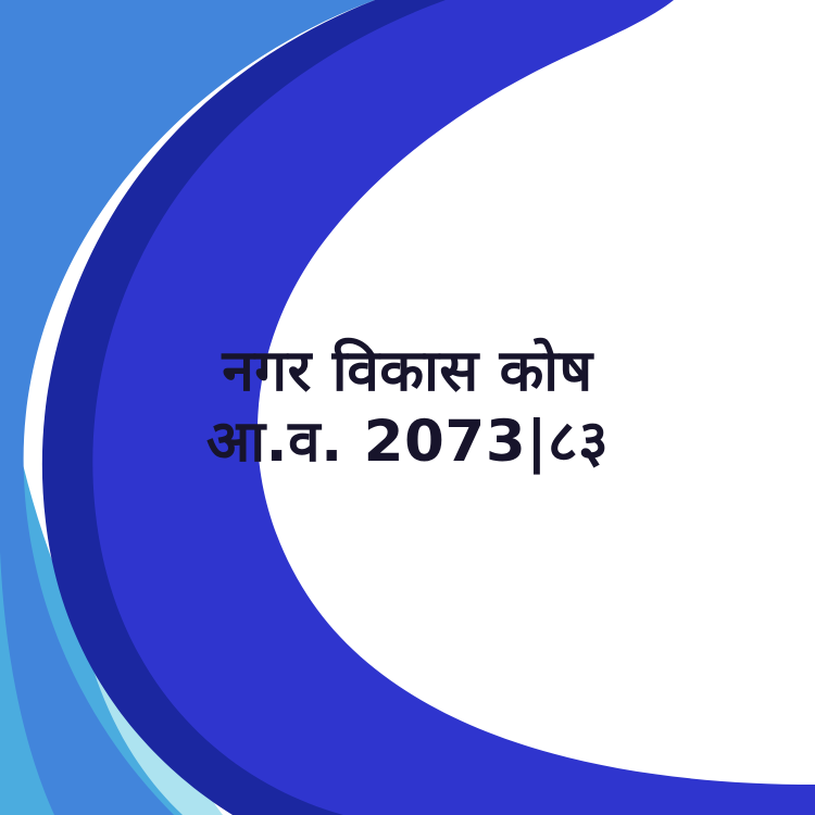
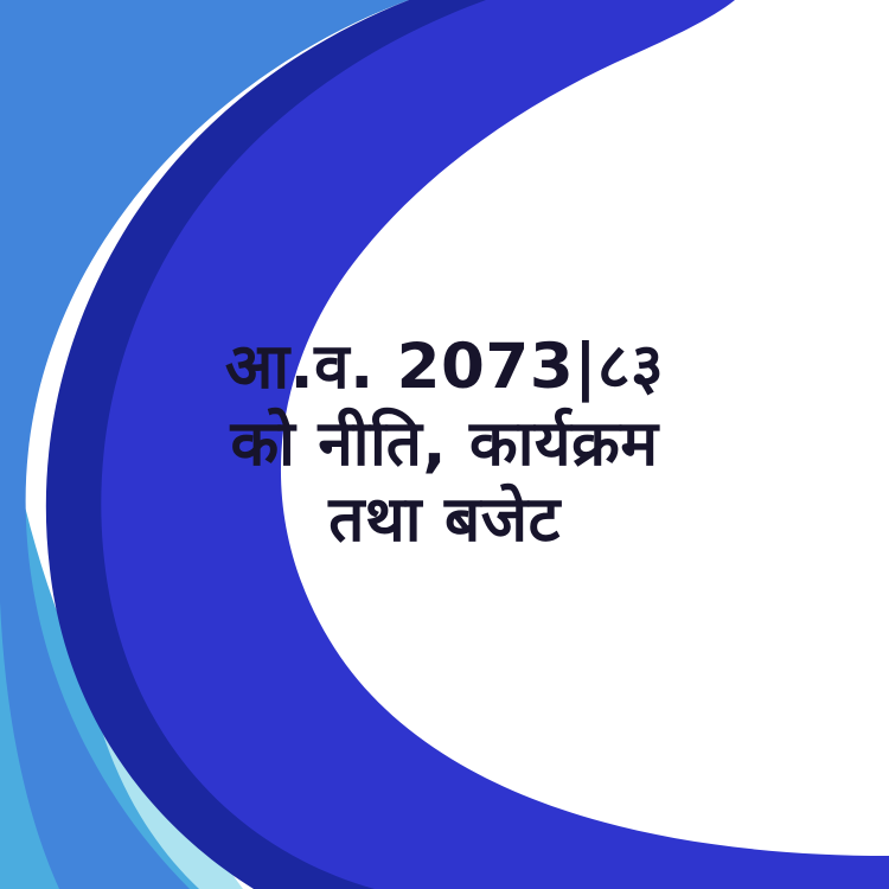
- नगर विकास कोष
  आ.व. 2073|८३
+ को नीति, कार्यक्रम
+ तथा बजेट
